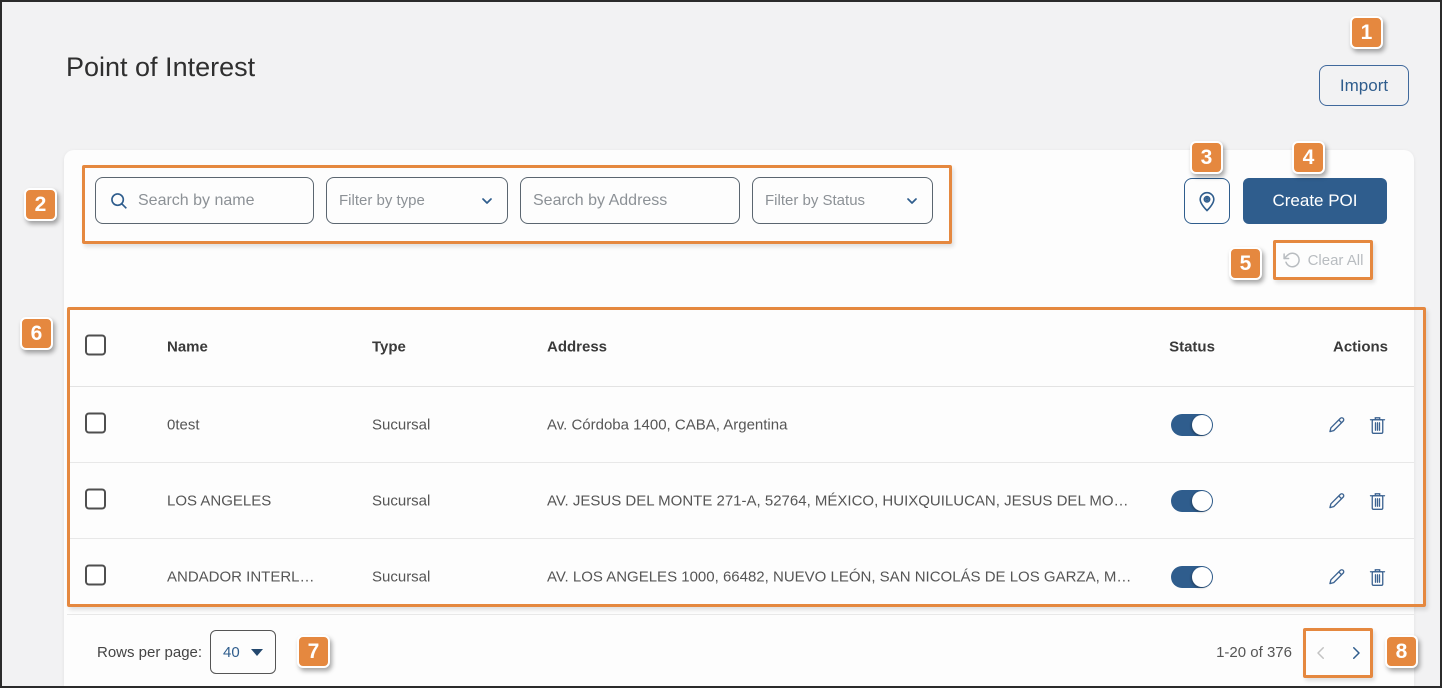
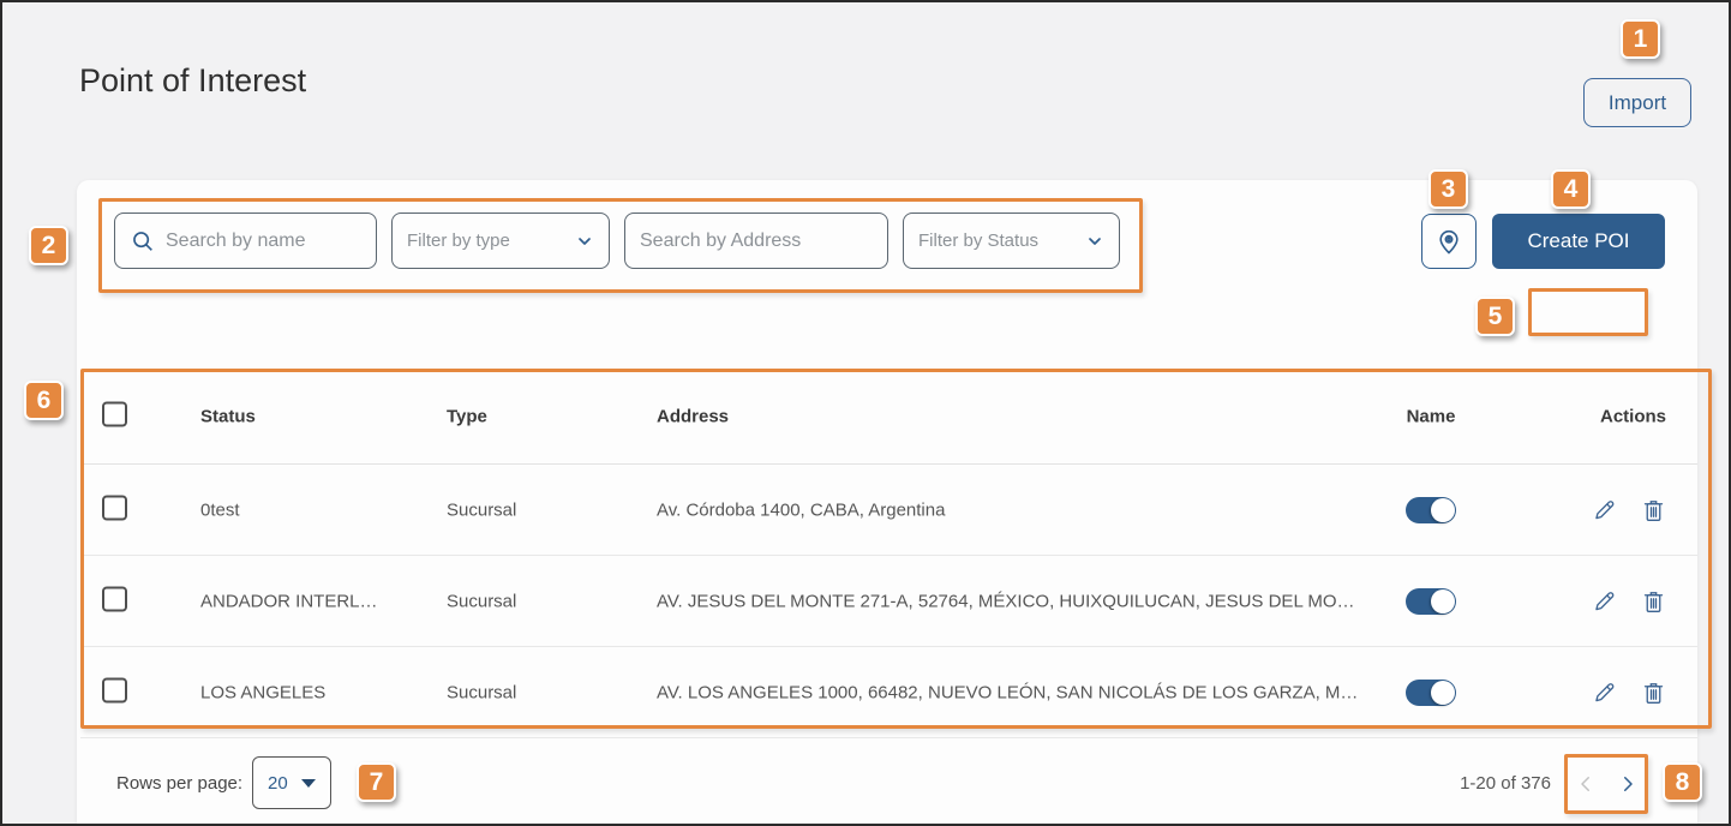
  Point of Interest
  Import
  Search by name
  Filter by type
  Search by Address
  Filter by Status
  Create POI
- Clear All
- Name
+ Status
  Type
  Address
- Status
+ Name
  Actions
  0test
  Sucursal
  Av. Córdoba 1400, CABA, Argentina
- LOS ANGELES
+ ANDADOR INTERL…
  Sucursal
  AV. JESUS DEL MONTE 271-A, 52764, MÉXICO, HUIXQUILUCAN, JESUS DEL MO…
- ANDADOR INTERL…
+ LOS ANGELES
  Sucursal
  AV. LOS ANGELES 1000, 66482, NUEVO LEÓN, SAN NICOLÁS DE LOS GARZA, M…
  Rows per page:
- 40
+ 20
  1-20 of 376
  1
  2
  3
  4
  5
  6
  7
  8
